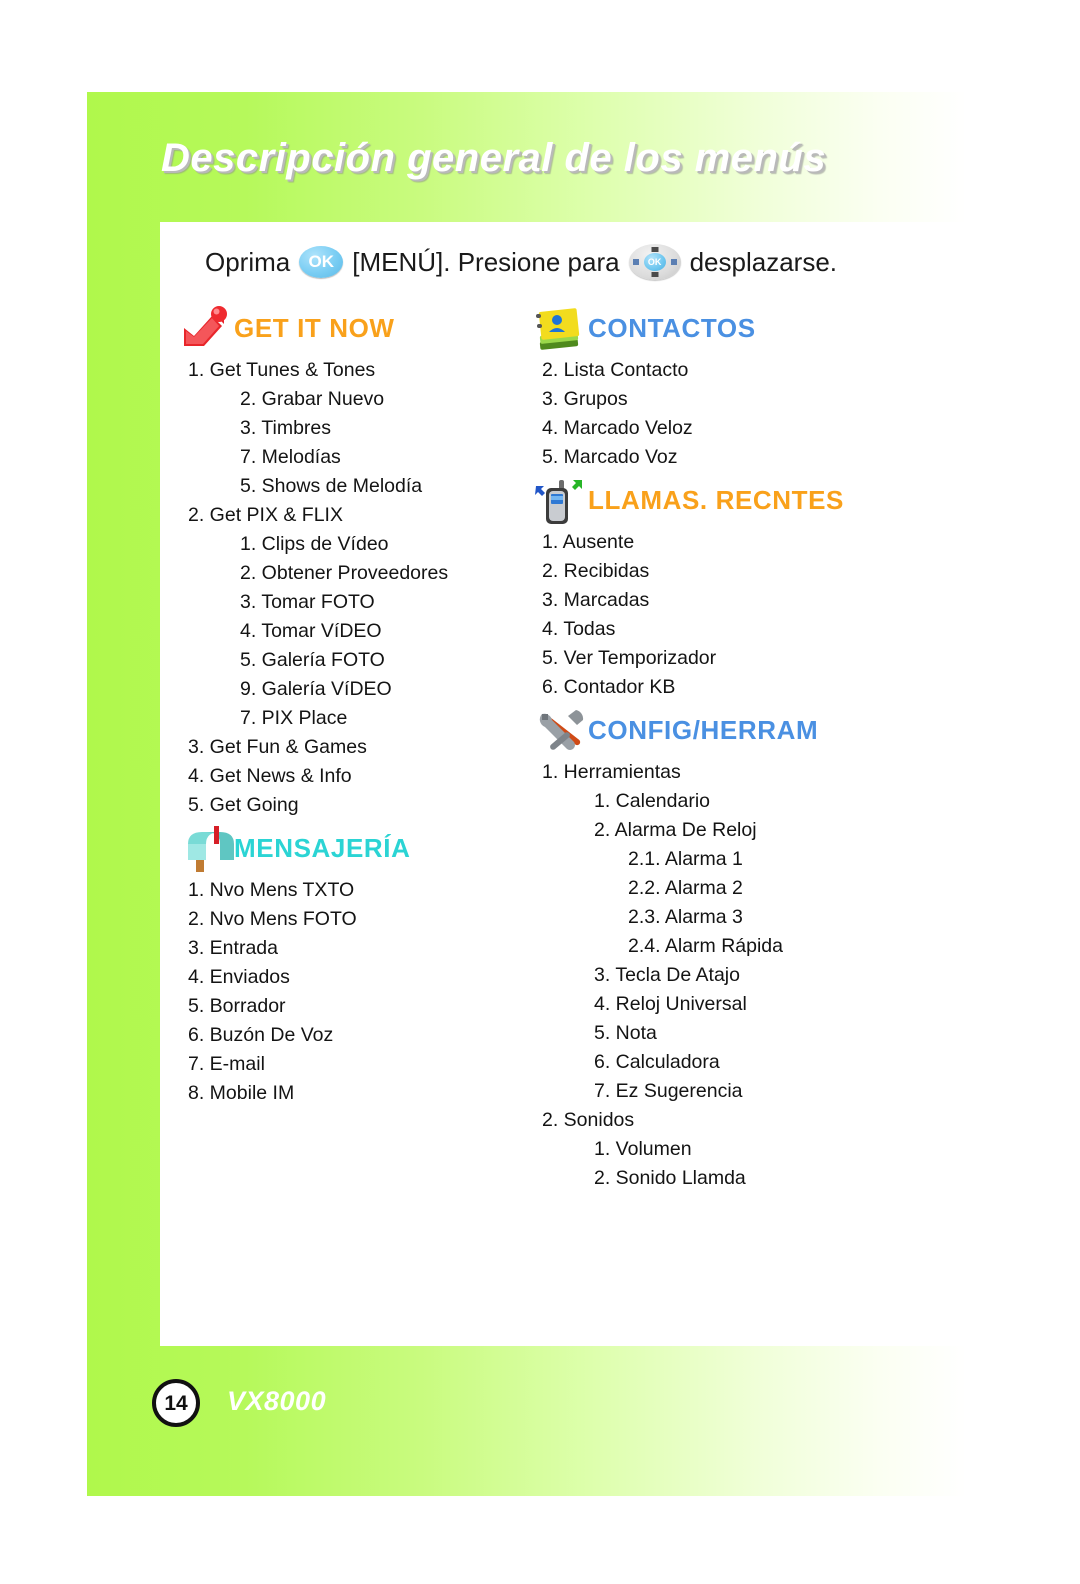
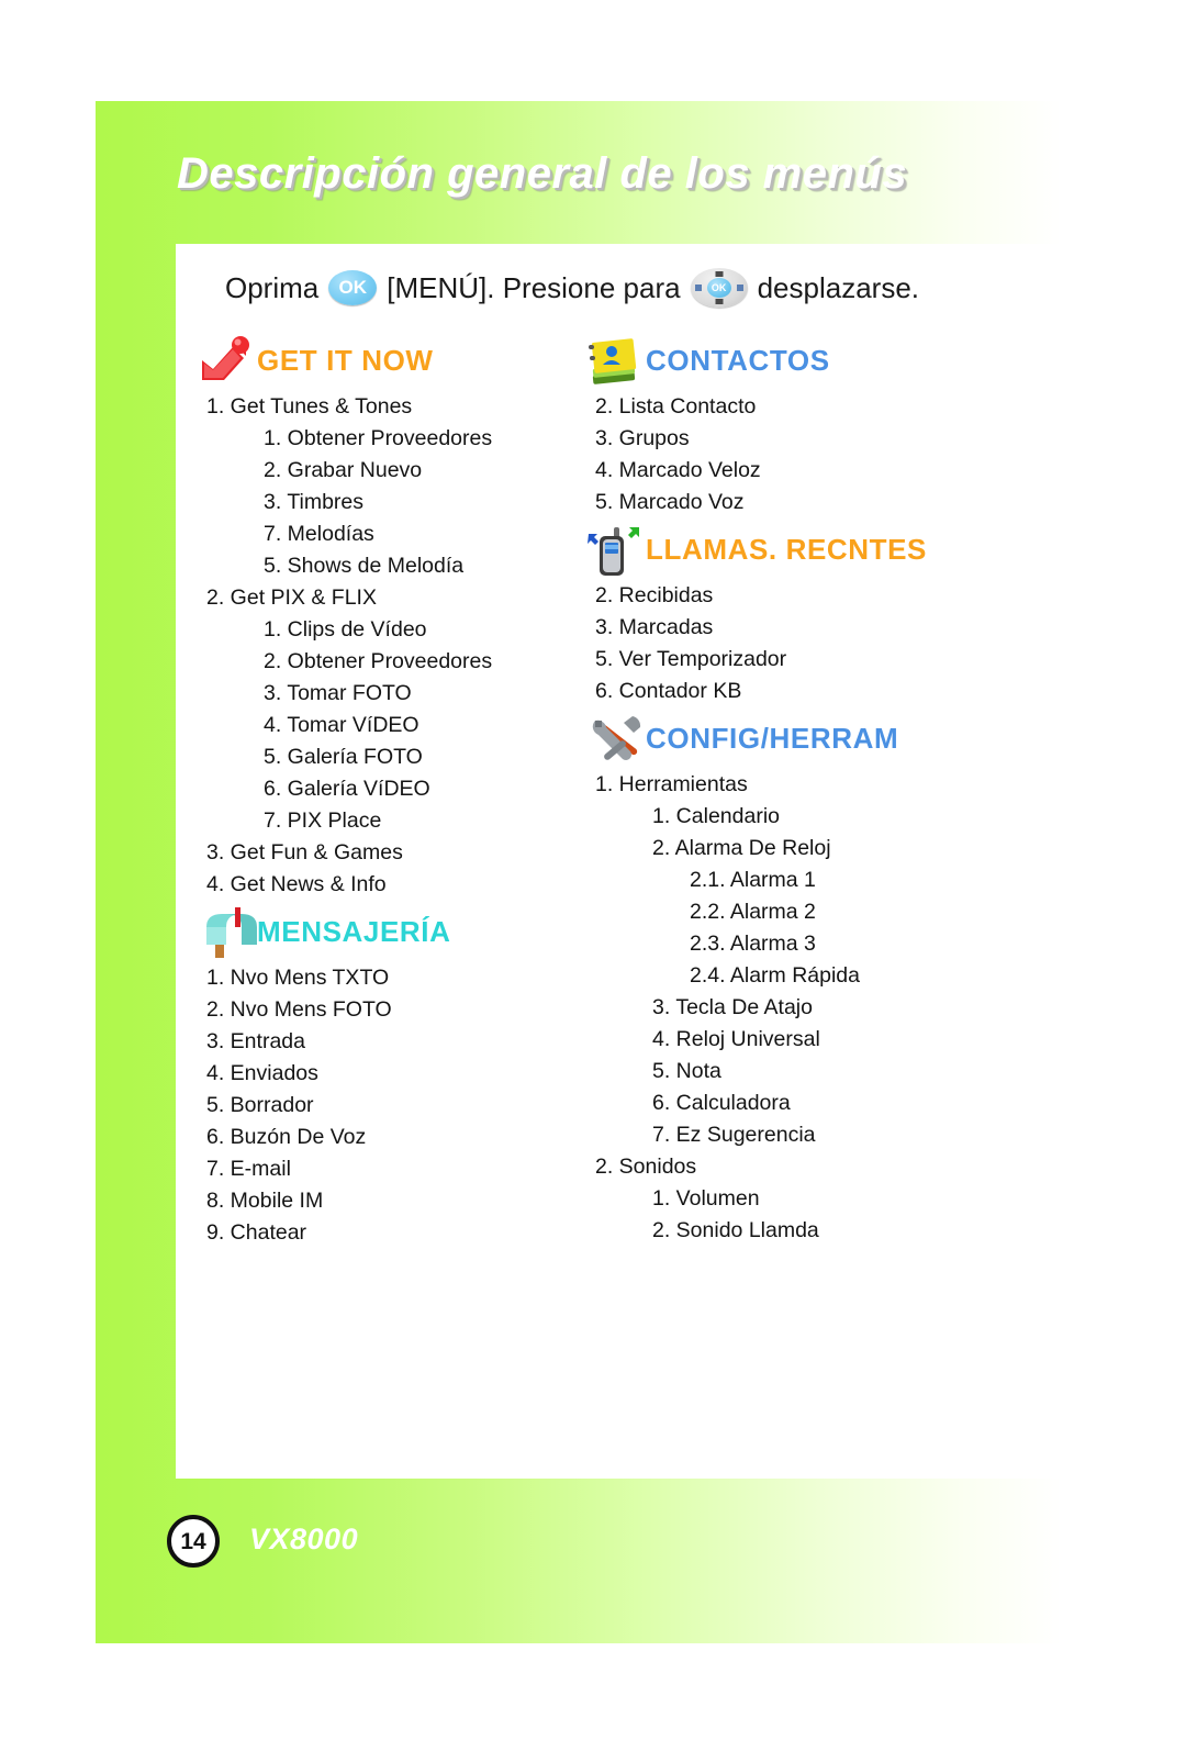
  Descripción general de los menús
  Oprima
  OK
  [MENÚ]. Presione para
  OK
  desplazarse.
  GET IT NOW
  1. Get Tunes & Tones
+ 1. Obtener Proveedores
  2. Grabar Nuevo
  3. Timbres
  7. Melodías
  5. Shows de Melodía
  2. Get PIX & FLIX
  1. Clips de Vídeo
  2. Obtener Proveedores
  3. Tomar FOTO
  4. Tomar VíDEO
  5. Galería FOTO
- 9. Galería VíDEO
+ 6. Galería VíDEO
  7. PIX Place
  3. Get Fun & Games
  4. Get News & Info
- 5. Get Going
  MENSAJERÍA
  1. Nvo Mens TXTO
  2. Nvo Mens FOTO
  3. Entrada
  4. Enviados
  5. Borrador
  6. Buzón De Voz
  7. E-mail
  8. Mobile IM
+ 9. Chatear
  CONTACTOS
  2. Lista Contacto
  3. Grupos
  4. Marcado Veloz
  5. Marcado Voz
  LLAMAS. RECNTES
- 1. Ausente
  2. Recibidas
  3. Marcadas
- 4. Todas
  5. Ver Temporizador
  6. Contador KB
  CONFIG/HERRAM
  1. Herramientas
  1. Calendario
  2. Alarma De Reloj
  2.1. Alarma 1
  2.2. Alarma 2
  2.3. Alarma 3
  2.4. Alarm Rápida
  3. Tecla De Atajo
  4. Reloj Universal
  5. Nota
  6. Calculadora
  7. Ez Sugerencia
  2. Sonidos
  1. Volumen
  2. Sonido Llamda
  14
  VX8000
